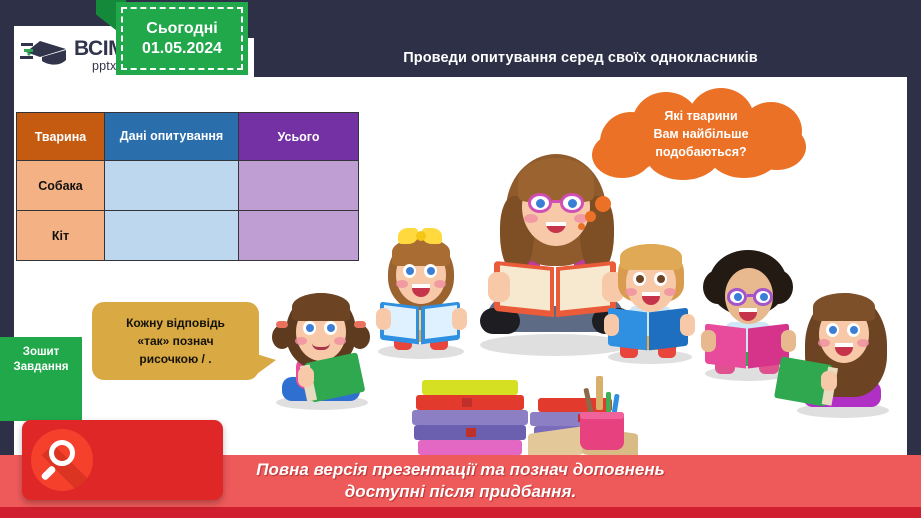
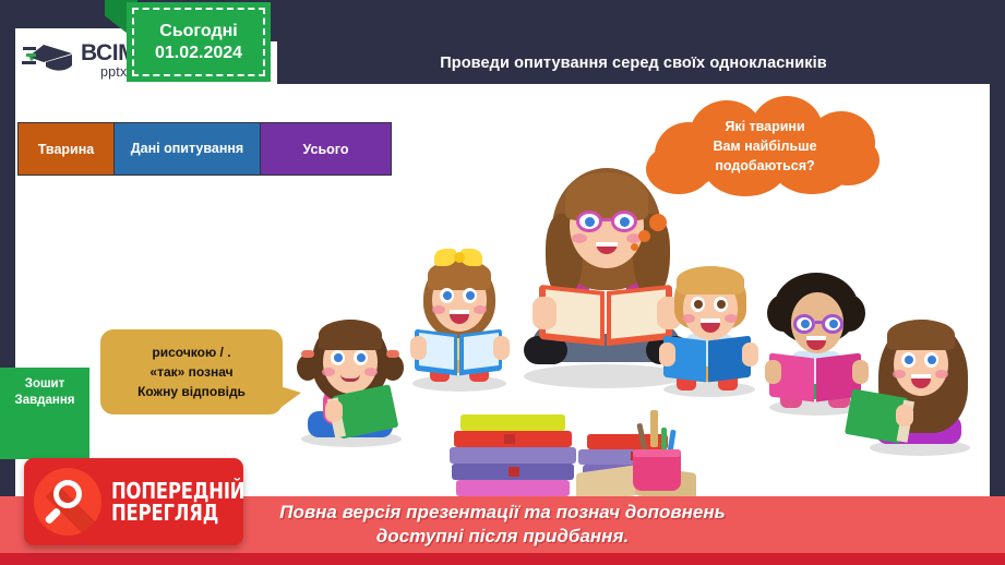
  Тварина	Дані опитування	Усього
- Собака
- Кіт
  Які тварини
  Вам найбільше
  подобаються?
- Кожну відповідь
+ рисочкою / .
  «так» познач
- рисочкою / .
+ Кожну відповідь
  ВСІ
  pptx
  Сьогодні
- 01.05.2024
+ 01.02.2024
  Проведи опитування серед своїх однокласників
  Зошит
  Завдання
  Повна версія презентації та познач доповнень
  доступні після придбання.
+ ПОПЕРЕДНІЙ
+ ПЕРЕГЛЯД
